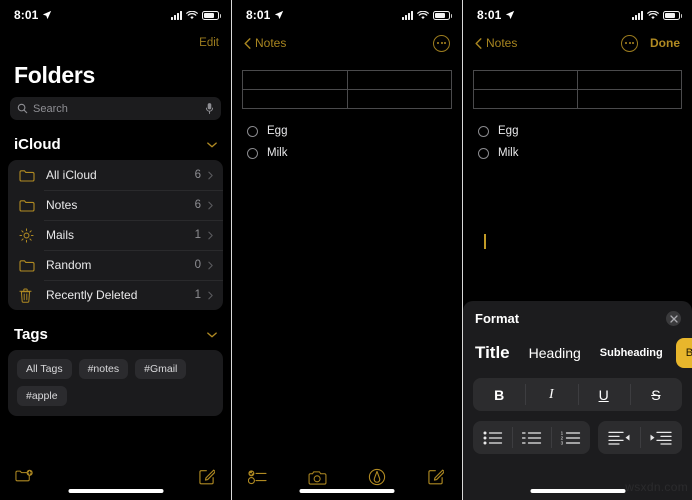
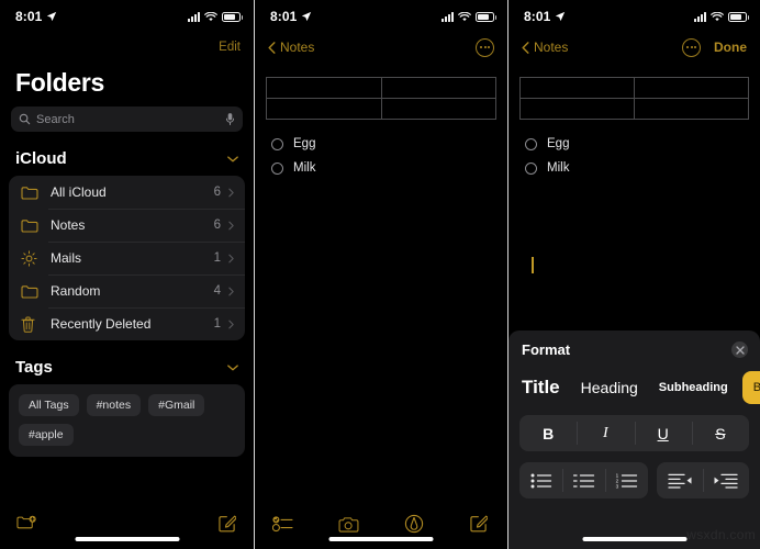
  8:01
  Edit
  Folders
  Search
  iCloud
  All iCloud
  6
  Notes
  6
  Mails
  1
  Random
- 0
+ 4
  Recently Deleted
  1
  Tags
  All Tags
  #notes
  #Gmail
  #apple
  8:01
  Notes
  Egg
  Milk
  8:01
  Notes
  Done
  Egg
  Milk
  Format
  Title
  Heading
  Subheading
  B
  I
  U
  S
  wsxdn.com
